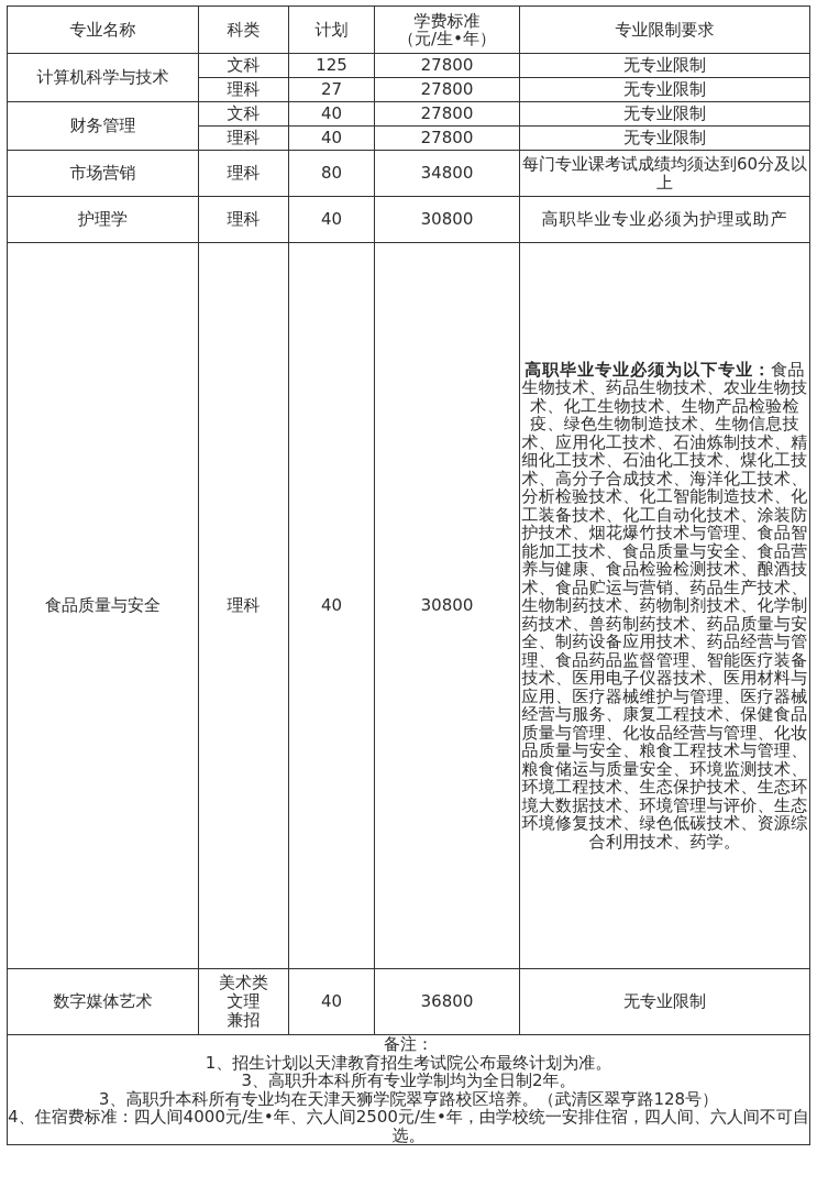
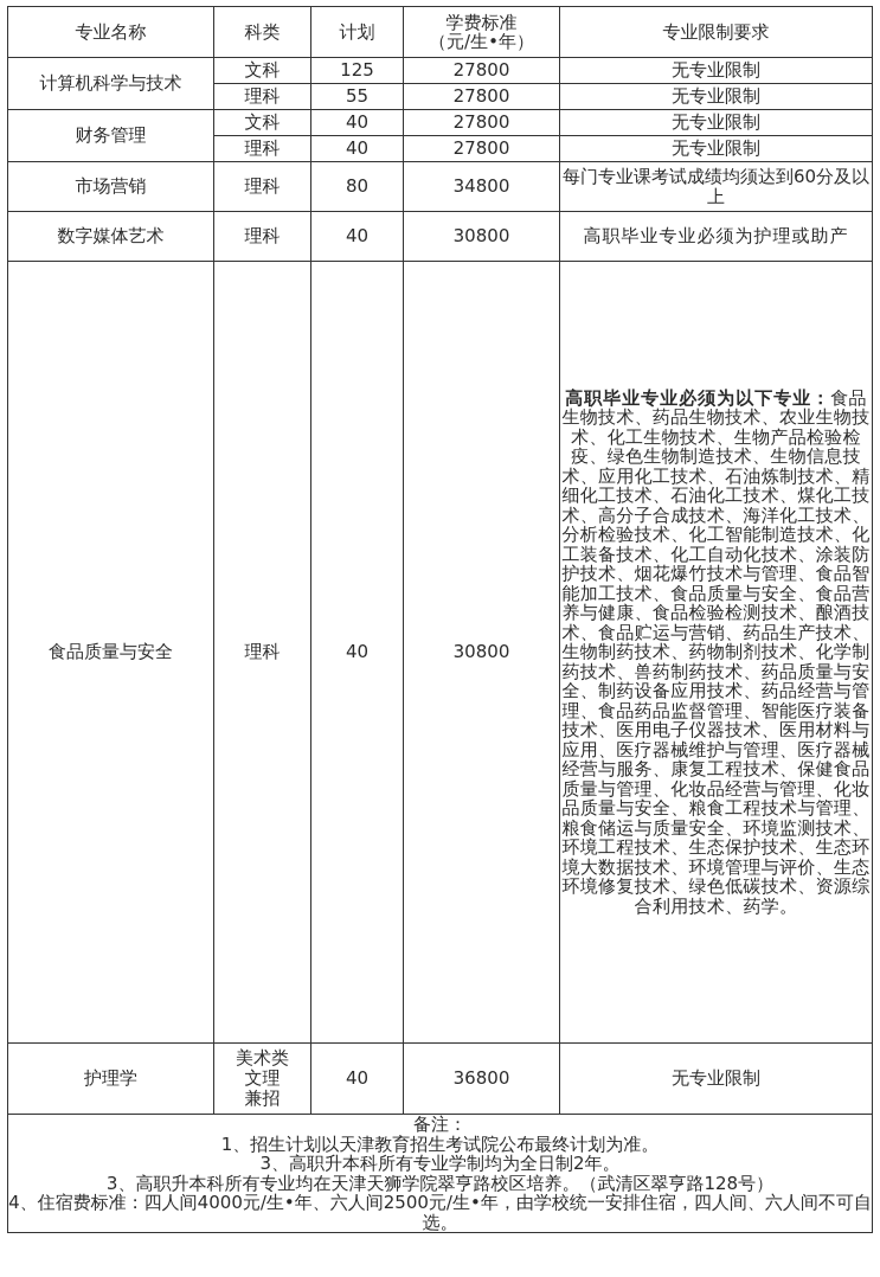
  专业名称	科类	计划	学费标准 （元/生•年）	专业限制要求
  计算机科学与技术	文科	125	27800	无专业限制
- 理科	27	27800	无专业限制
+ 理科	55	27800	无专业限制
  财务管理	文科	40	27800	无专业限制
  理科	40	27800	无专业限制
  市场营销	理科	80	34800	每门专业课考试成绩均须达到60分及以上
- 护理学	理科	40	30800	高职毕业专业必须为护理或助产
+ 数字媒体艺术	理科	40	30800	高职毕业专业必须为护理或助产
  食品质量与安全	理科	40	30800	高职毕业专业必须为以下专业：食品生物技术、药品生物技术、农业生物技术、化工生物技术、生物产品检验检疫、绿色生物制造技术、生物信息技术、应用化工技术、石油炼制技术、精细化工技术、石油化工技术、煤化工技术、高分子合成技术、海洋化工技术、分析检验技术、化工智能制造技术、化工装备技术、化工自动化技术、涂装防护技术、烟花爆竹技术与管理、食品智能加工技术、食品质量与安全、食品营养与健康、食品检验检测技术、酿酒技术、食品贮运与营销、药品生产技术、生物制药技术、药物制剂技术、化学制药技术、兽药制药技术、药品质量与安全、制药设备应用技术、药品经营与管理、食品药品监督管理、智能医疗装备技术、医用电子仪器技术、医用材料与应用、医疗器械维护与管理、医疗器械经营与服务、康复工程技术、保健食品质量与管理、化妆品经营与管理、化妆品质量与安全、粮食工程技术与管理、粮食储运与质量安全、环境监测技术、环境工程技术、生态保护技术、生态环境大数据技术、环境管理与评价、生态环境修复技术、绿色低碳技术、资源综合利用技术、药学。
- 数字媒体艺术	美术类 文理 兼招	40	36800	无专业限制
+ 护理学	美术类 文理 兼招	40	36800	无专业限制
  备注： 1、招生计划以天津教育招生考试院公布最终计划为准。 3、高职升本科所有专业学制均为全日制2年。 3、高职升本科所有专业均在天津天狮学院翠亨路校区培养。（武清区翠亨路128号） 4、住宿费标准：四人间4000元/生•年、六人间2500元/生•年，由学校统一安排住宿，四人间、六人间不可自选。
